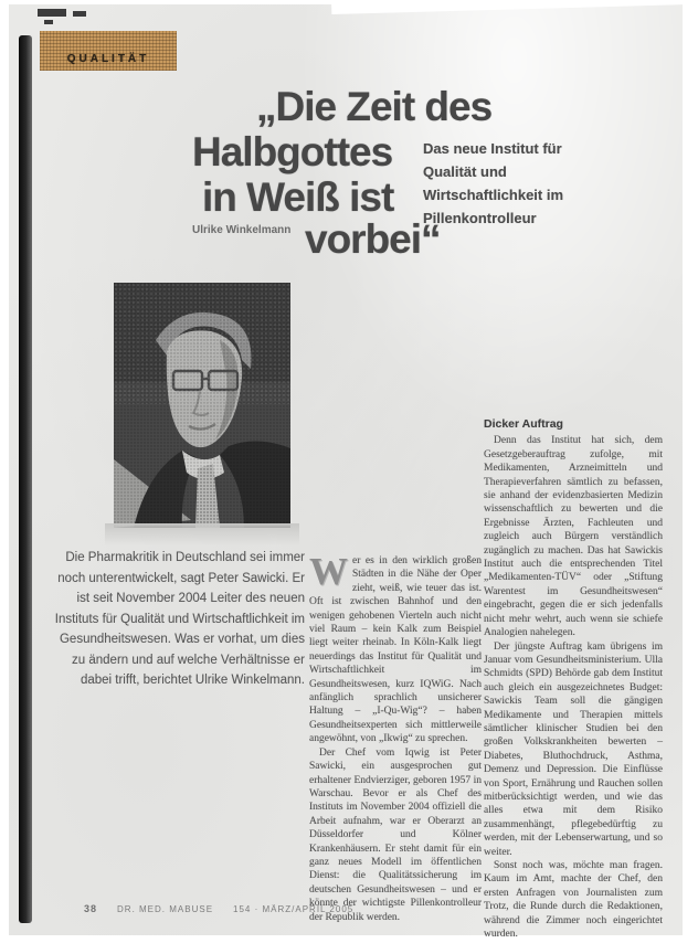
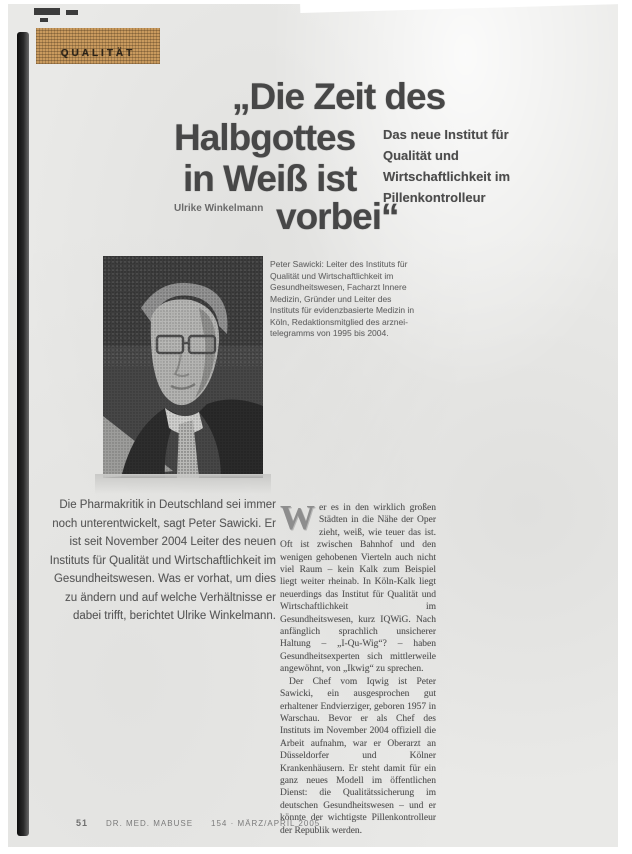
  QUALITÄT
  „Die Zeit des
  Halbgottes
  in Weiß ist
  vorbei“
  Das neue Institut für Qualität und Wirtschaftlichkeit im Pillenkontrolleur
  Ulrike Winkelmann
+ Peter Sawicki: Leiter des Instituts für Qualität und Wirtschaftlichkeit im Gesundheitswesen, Facharzt Innere Medizin, Gründer und Leiter des Instituts für evidenzbasierte Medizin in Köln, Redaktionsmitglied des arznei-telegramms von 1995 bis 2004.
  Die Pharmakritik in Deutschland sei immer noch unterentwickelt, sagt Peter Sawicki. Er ist seit November 2004 Leiter des neuen Instituts für Qualität und Wirtschaftlichkeit im Gesundheitswesen. Was er vorhat, um dies zu ändern und auf welche Verhältnisse er dabei trifft, berichtet Ulrike Winkelmann.
  W
  er es in den wirklich großen Städten in die Nähe der Oper zieht, weiß, wie teuer das ist. Oft ist zwischen Bahnhof und den wenigen gehobenen Vierteln auch nicht viel Raum – kein Kalk zum Beispiel liegt weiter rheinab. In Köln-Kalk liegt neuerdings das Institut für Qualität und Wirtschaftlichkeit im Gesundheitswesen, kurz IQWiG. Nach anfänglich sprachlich unsicherer Haltung – „I-Qu-Wig“? – haben Gesundheitsexperten sich mittlerweile angewöhnt, von „Ikwig“ zu sprechen.
  Der Chef vom Iqwig ist Peter Sawicki, ein ausgesprochen gut erhaltener Endvierziger, geboren 1957 in Warschau. Bevor er als Chef des Instituts im November 2004 offiziell die Arbeit aufnahm, war er Oberarzt an Düsseldorfer und Kölner Krankenhäusern. Er steht damit für ein ganz neues Modell im öffentlichen Dienst: die Qualitätssicherung im deutschen Gesundheitswesen – und er könnte der wichtigste Pillenkontrolleur der Republik werden.
- Dicker Auftrag
- Denn das Institut hat sich, dem Gesetzgeberauftrag zufolge, mit Medikamenten, Arzneimitteln und Therapieverfahren sämtlich zu befassen, sie anhand der evidenzbasierten Medizin wissenschaftlich zu bewerten und die Ergebnisse Ärzten, Fachleuten und zugleich auch Bürgern verständlich zugänglich zu machen. Das hat Sawickis Institut auch die entsprechenden Titel „Medikamenten-TÜV“ oder „Stiftung Warentest im Gesundheitswesen“ eingebracht, gegen die er sich jedenfalls nicht mehr wehrt, auch wenn sie schiefe Analogien nahelegen.
- Der jüngste Auftrag kam übrigens im Januar vom Gesundheitsministerium. Ulla Schmidts (SPD) Behörde gab dem Institut auch gleich ein ausgezeichnetes Budget: Sawickis Team soll die gängigen Medikamente und Therapien mittels sämtlicher klinischer Studien bei den großen Volkskrankheiten bewerten – Diabetes, Bluthochdruck, Asthma, Demenz und Depression. Die Einflüsse von Sport, Ernährung und Rauchen sollen mitberücksichtigt werden, und wie das alles etwa mit dem Risiko zusammenhängt, pflegebedürftig zu werden, mit der Lebenserwartung, und so weiter.
- Sonst noch was, möchte man fragen. Kaum im Amt, machte der Chef, den ersten Anfragen von Journalisten zum Trotz, die Runde durch die Redaktionen, während die Zimmer noch eingerichtet wurden.
- 38
+ 51
  DR. MED. MABUSE
  154 · MÄRZ/APRIL 2005
